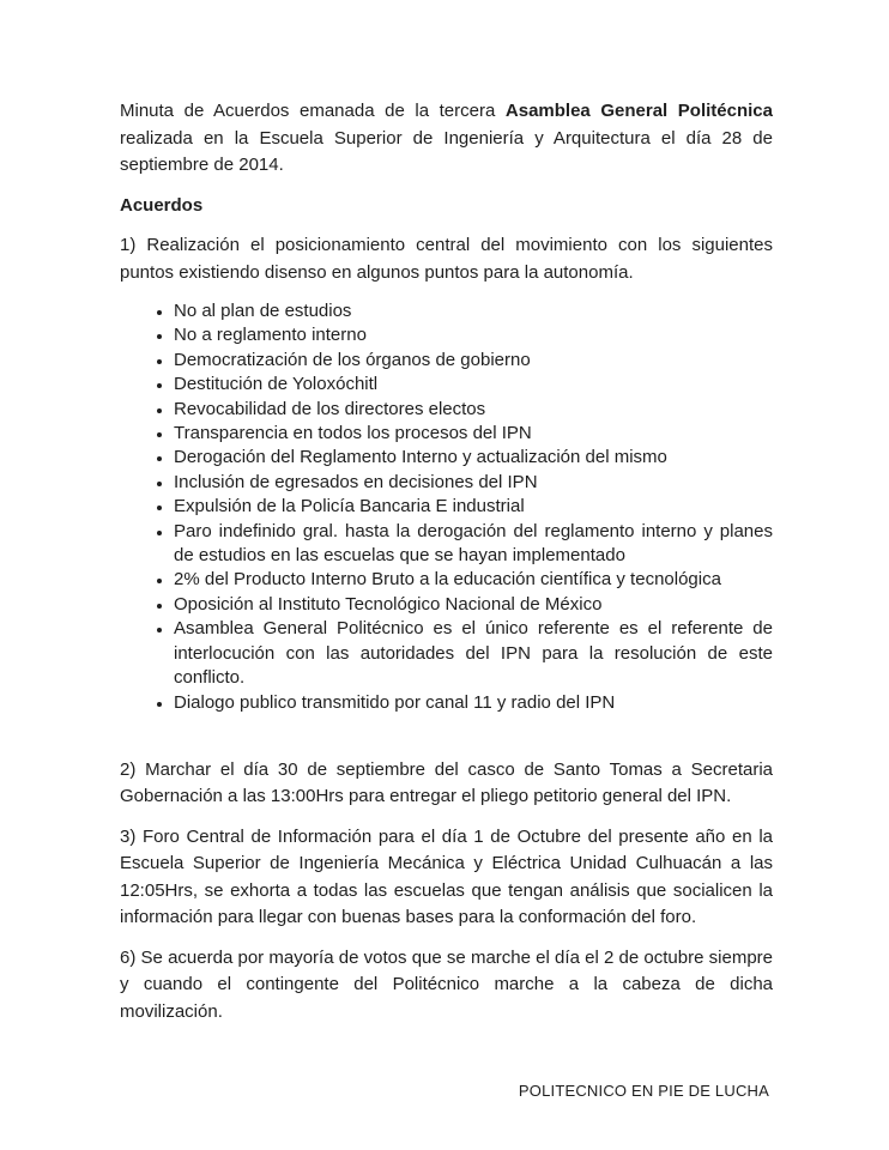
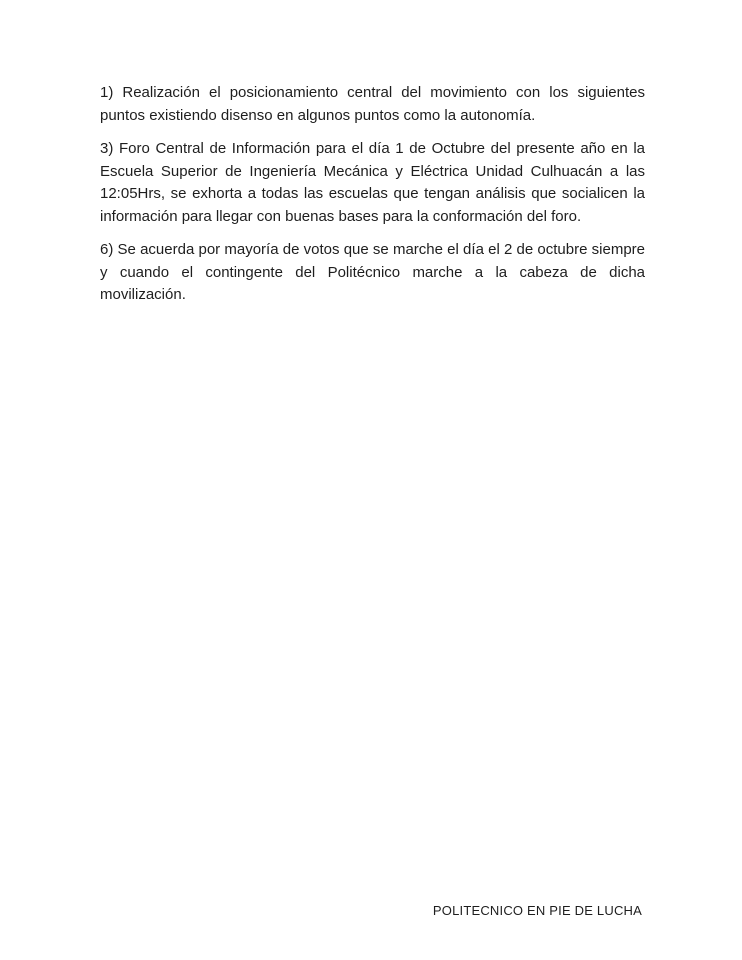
- Minuta de Acuerdos emanada de la tercera Asamblea General Politécnica realizada en la Escuela Superior de Ingeniería y Arquitectura el día 28 de septiembre de 2014.
- Acuerdos
- 1) Realización el posicionamiento central del movimiento con los siguientes puntos existiendo disenso en algunos puntos para la autonomía.
+ 1) Realización el posicionamiento central del movimiento con los siguientes puntos existiendo disenso en algunos puntos como la autonomía.
- No al plan de estudios
- No a reglamento interno
- Democratización de los órganos de gobierno
- Destitución de Yoloxóchitl
- Revocabilidad de los directores electos
- Transparencia en todos los procesos del IPN
- Derogación del Reglamento Interno y actualización del mismo
- Inclusión de egresados en decisiones del IPN
- Expulsión de la Policía Bancaria E industrial
- Paro indefinido gral. hasta la derogación del reglamento interno y planes de estudios en las escuelas que se hayan implementado
- 2% del Producto Interno Bruto a la educación científica y tecnológica
- Oposición al Instituto Tecnológico Nacional de México
- Asamblea General Politécnico es el único referente es el referente de interlocución con las autoridades del IPN para la resolución de este conflicto.
- Dialogo publico transmitido por canal 11 y radio del IPN
- 2) Marchar el día 30 de septiembre del casco de Santo Tomas a Secretaria Gobernación a las 13:00Hrs para entregar el pliego petitorio general del IPN.
  3) Foro Central de Información para el día 1 de Octubre del presente año en la Escuela Superior de Ingeniería Mecánica y Eléctrica Unidad Culhuacán a las 12:05Hrs, se exhorta a todas las escuelas que tengan análisis que socialicen la información para llegar con buenas bases para la conformación del foro.
  6) Se acuerda por mayoría de votos que se marche el día el 2 de octubre siempre y cuando el contingente del Politécnico marche a la cabeza de dicha movilización.
  POLITECNICO EN PIE DE LUCHA
